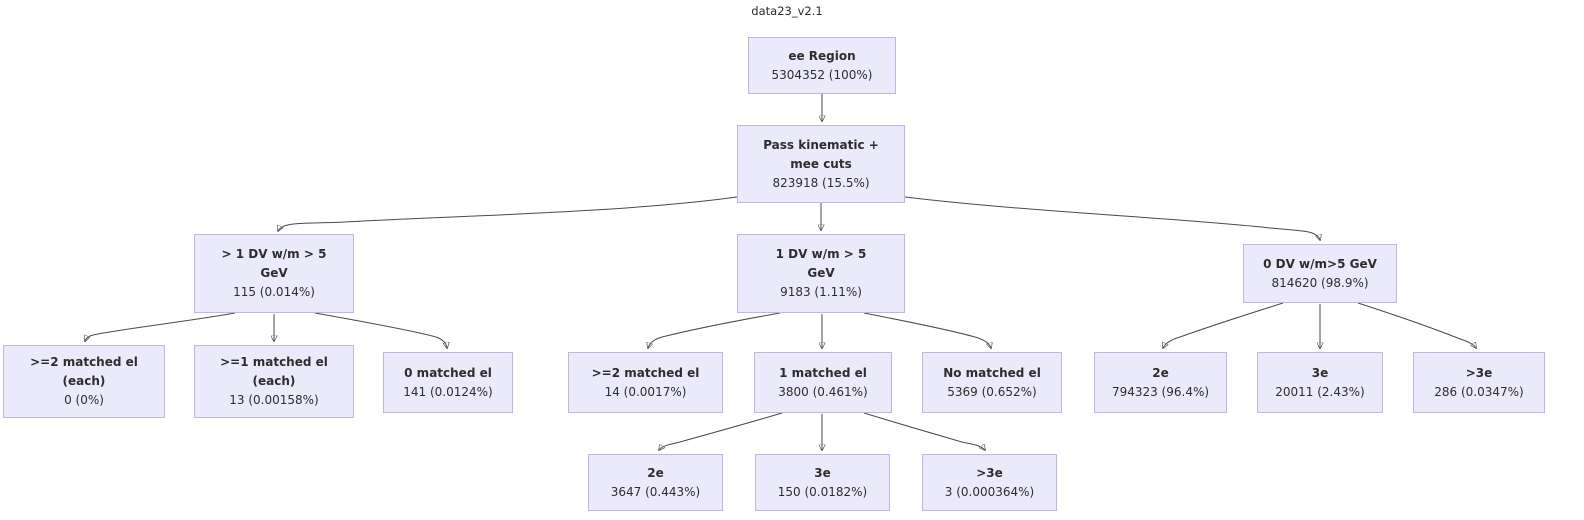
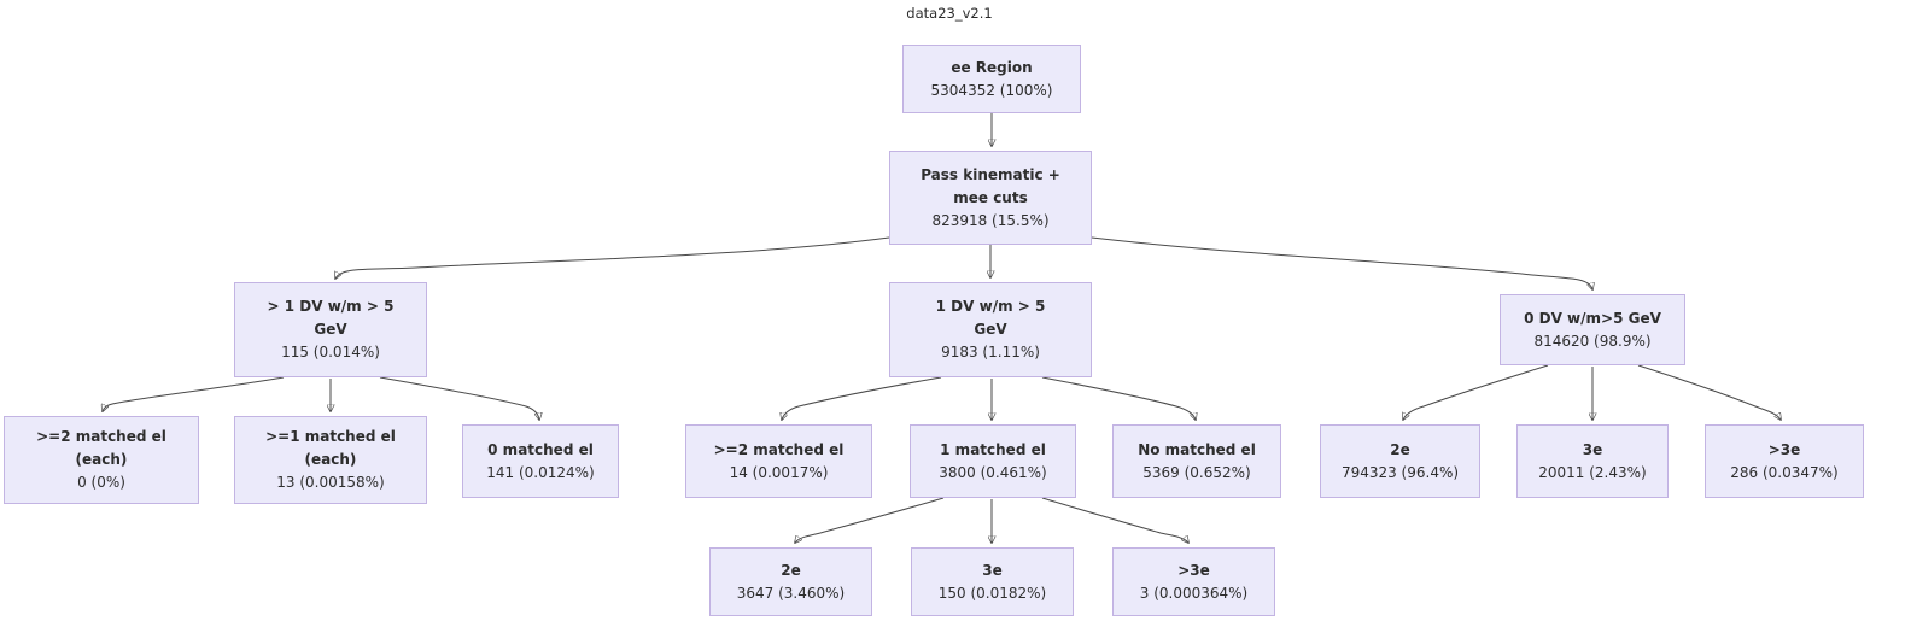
  data23_v2.1
  ee Region
  5304352 (100%)
  Pass kinematic +
  mee cuts
  823918 (15.5%)
  > 1 DV w/m > 5
  GeV
  115 (0.014%)
  1 DV w/m > 5
  GeV
  9183 (1.11%)
  0 DV w/m>5 GeV
  814620 (98.9%)
  >=2 matched el
  (each)
  0 (0%)
  >=1 matched el
  (each)
  13 (0.00158%)
  0 matched el
  141 (0.0124%)
  >=2 matched el
  14 (0.0017%)
  1 matched el
  3800 (0.461%)
  No matched el
  5369 (0.652%)
  2e
  794323 (96.4%)
  3e
  20011 (2.43%)
  >3e
  286 (0.0347%)
  2e
- 3647 (0.443%)
+ 3647 (3.460%)
  3e
  150 (0.0182%)
  >3e
  3 (0.000364%)
